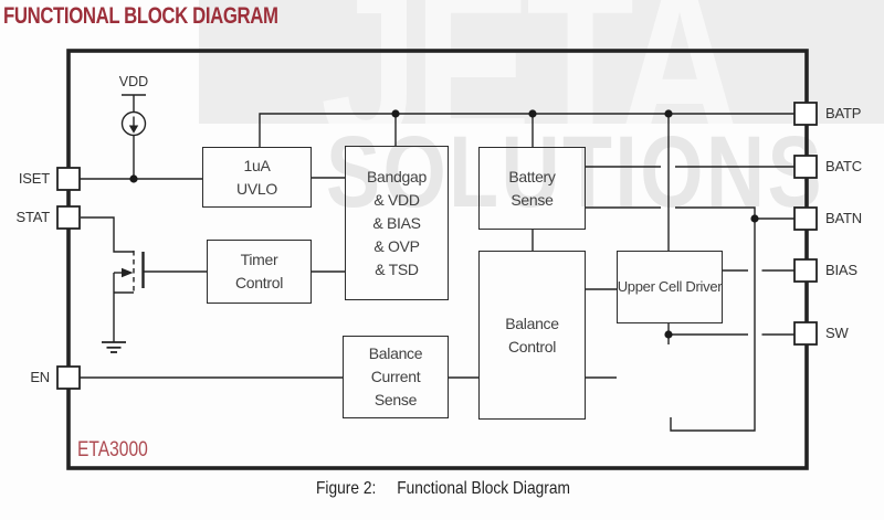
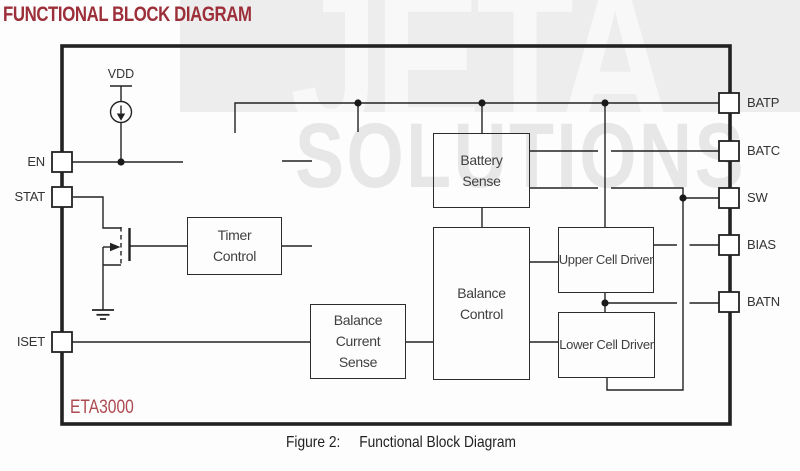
  JETA
  SOLUTION
  FUNCTIONAL BLOCK DIAGRAM
- 1uA
- UVLO
- Bandgap
- & VDD
- & BIAS
- & OVP
- & TSD
  Battery
  Sense
  Timer
  Control
  Balance
  Control
  Upper Cell Driver
+ Lower Cell Driver
  Balance
  Current
  Sense
  VDD
- ISET
+ EN
  STAT
- EN
+ ISET
  BATP
  BATC
- BATN
+ SW
  BIAS
- SW
+ BATN
  ETA3000
  Figure 2: Functional Block Diagram
